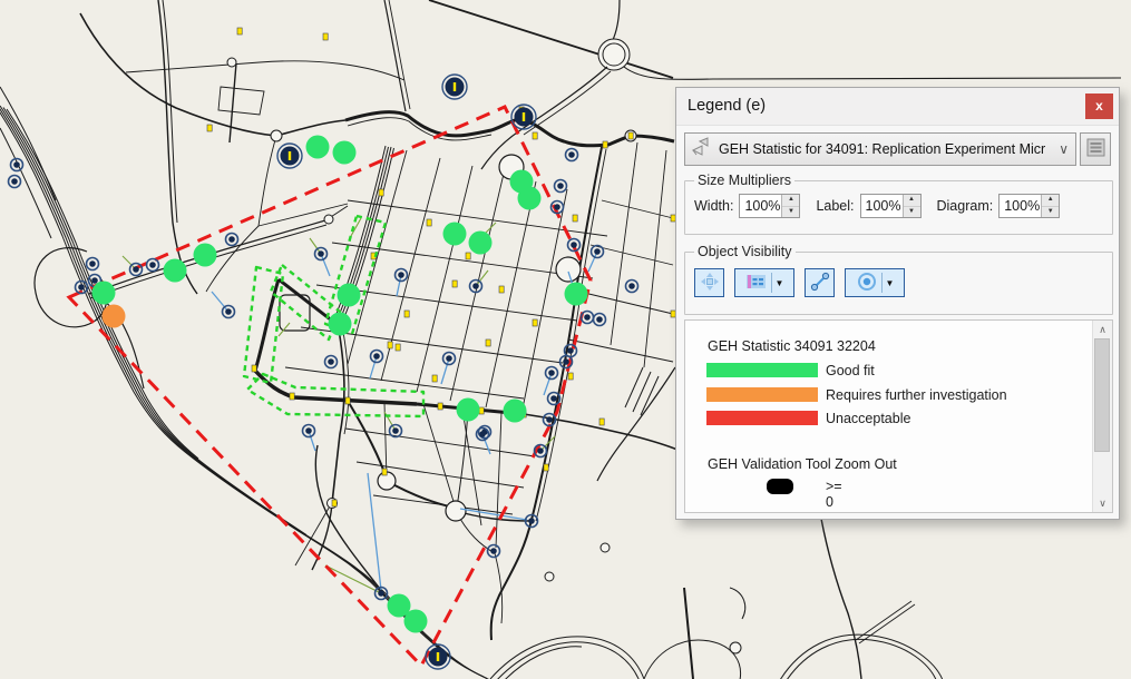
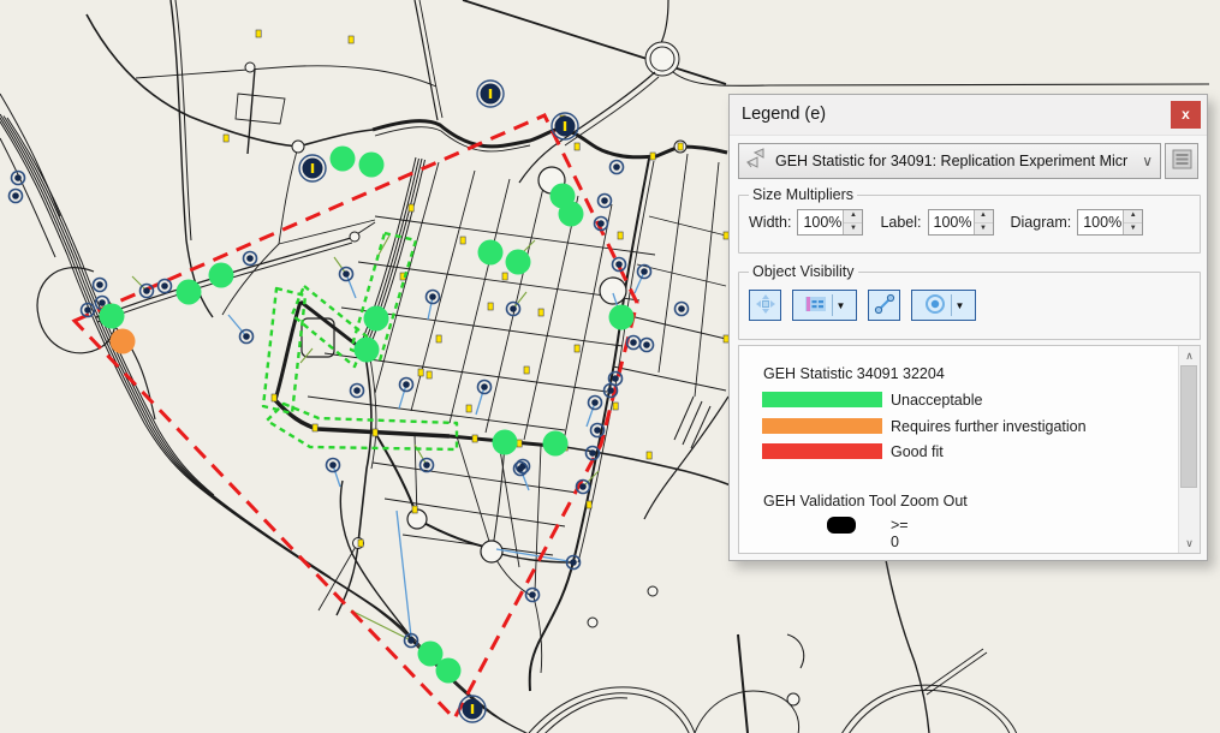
  Legend (e)
  x
  GEH Statistic for 34091: Replication Experiment Micr
  ∨
  Size Multipliers
  Width:
  100%
  Label:
  100%
  Diagram:
  100%
  Object Visibility
  ▼
  ▼
  GEH Statistic 34091 32204
- Good fit
+ Unacceptable
  Requires further investigation
- Unacceptable
+ Good fit
  GEH Validation Tool Zoom Out
  >= 0
  ∧
  ∨
